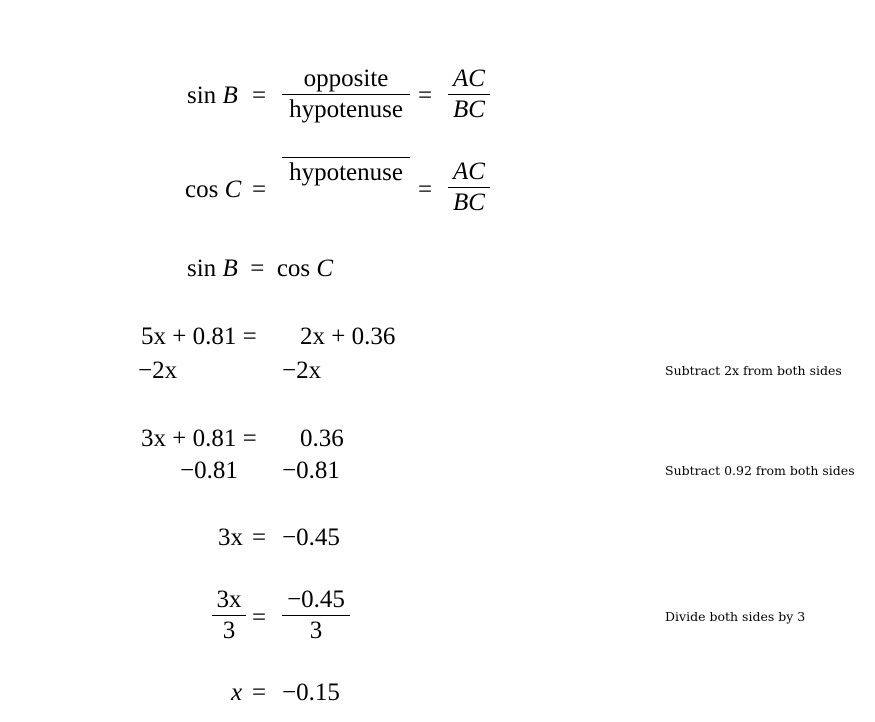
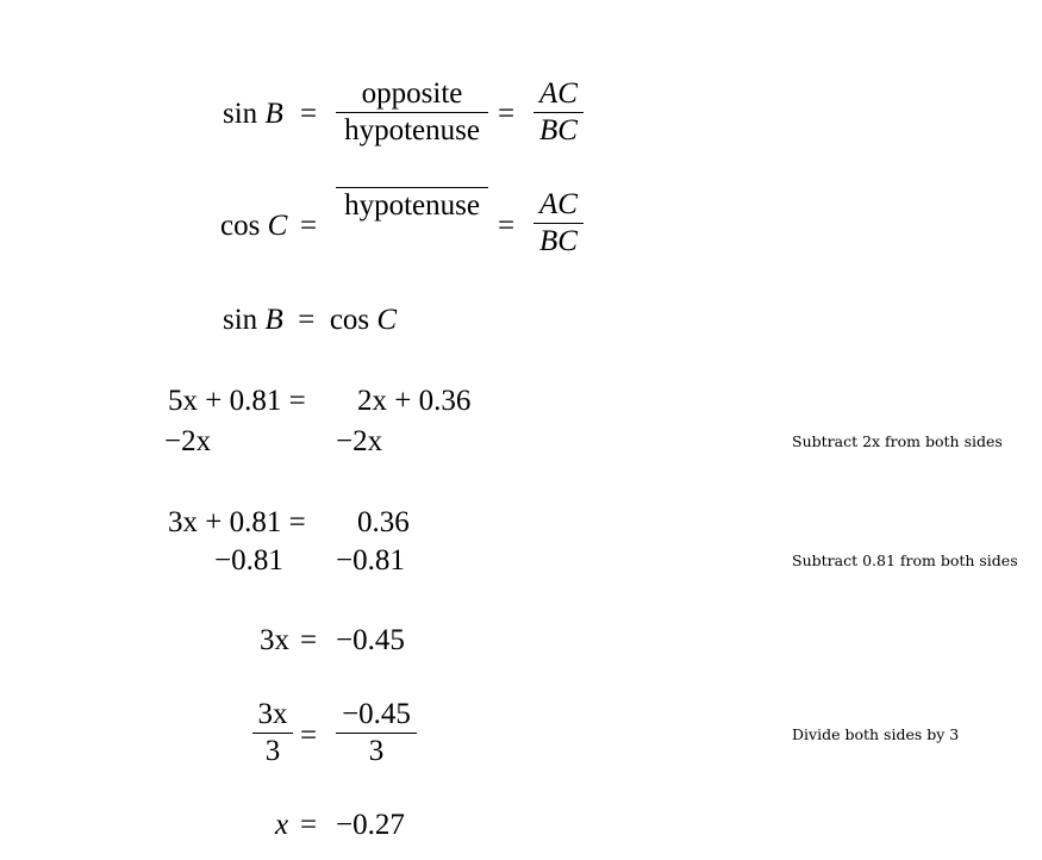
  sin B
  =
  opposite
  hypotenuse
  =
  AC
  BC
  cos C
  =
  hypotenuse
  =
  AC
  BC
  sin B = cos C
  5x + 0.81 =
  2x + 0.36
  −2x
  −2x
  Subtract 2x from both sides
  3x + 0.81 =
  0.36
  −0.81
  −0.81
- Subtract 0.92 from both sides
+ Subtract 0.81 from both sides
  3x
  =
  −0.45
  3x
  3
  =
  −0.45
  3
  Divide both sides by 3
  x
  =
- −0.15
+ −0.27
